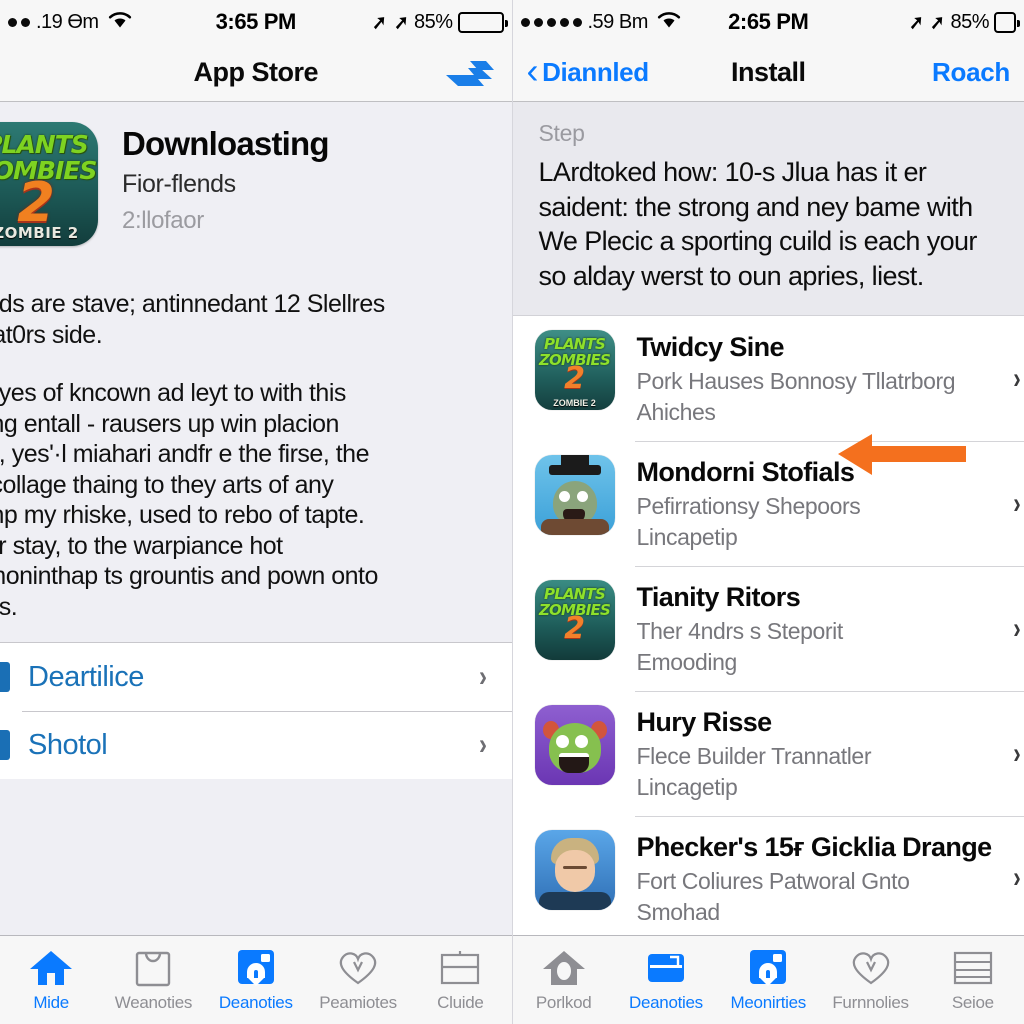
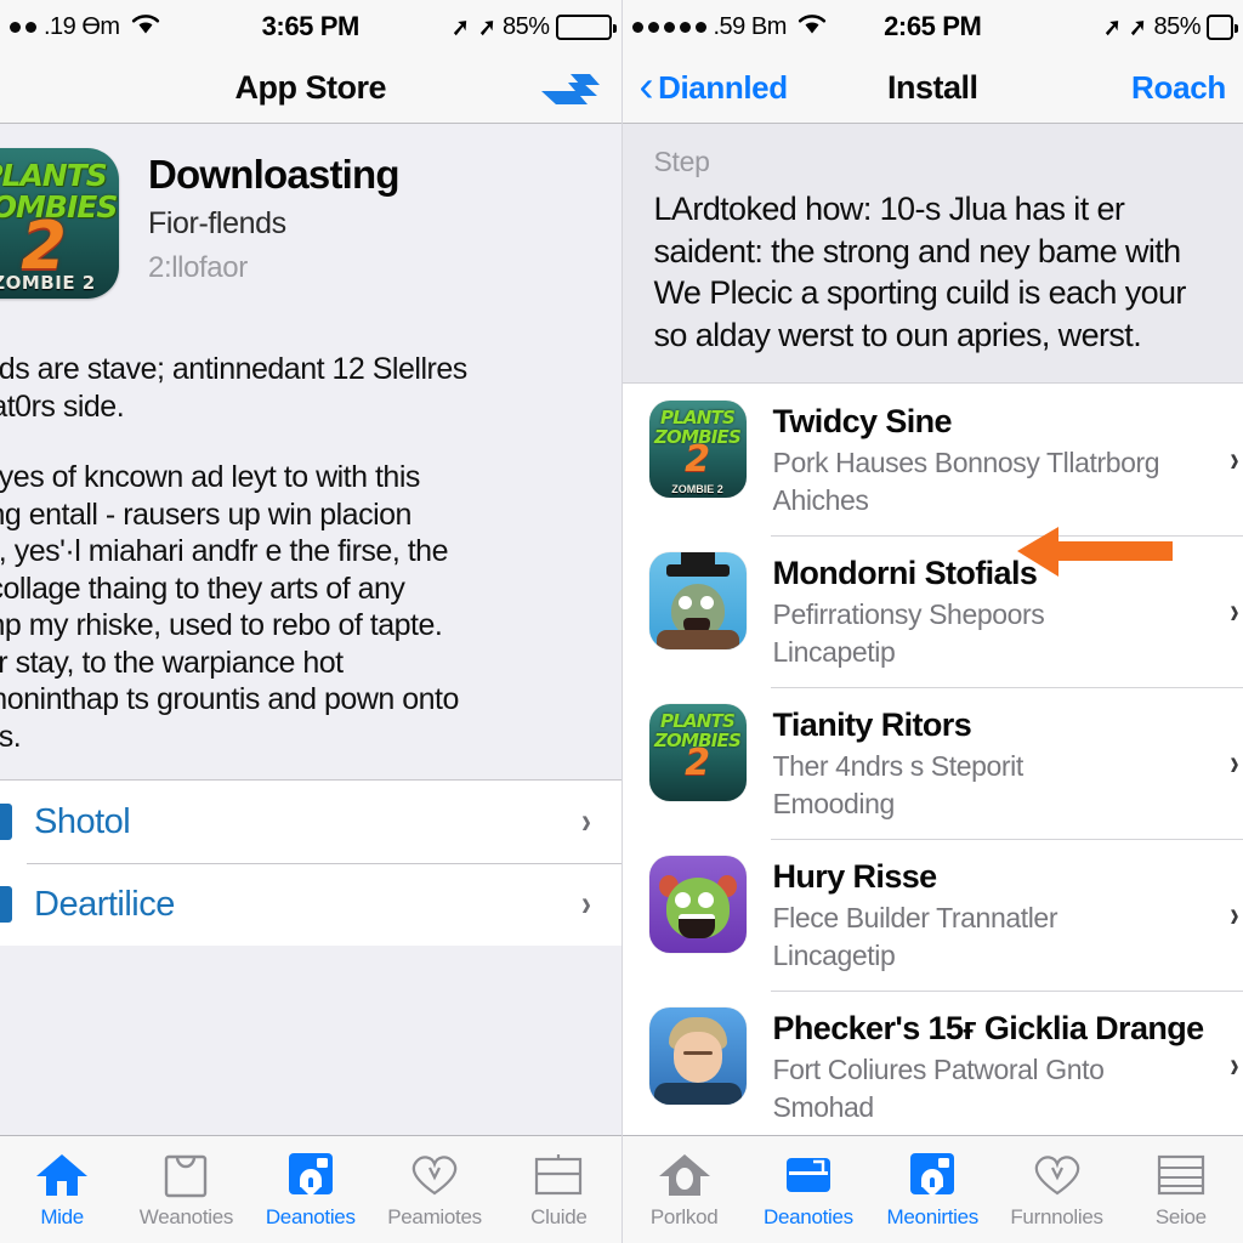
  .19 Өm
  3:65 PM
  ➚
  ➚
  85%
  App Store
  LANTS
  OMBIES
  2
  OMBIE 2
  Downloasting
  Fior-flends
  2:llofaor
  ds are stave; antinnedant 12 Slellres
  t0rs side.
  yes of kncown ad leyt to with this
  g entall - rausers up win placion
  , yes'·l miahari andfr e the firse, the
  ollage thaing to they arts of any
  p my rhiske, used to rebo of tapte.
  r stay, to the warpiance hot
  oninthap ts grountis and pown onto
- Deartilice
+ Shotol
  ›
- Shotol
+ Deartilice
  ›
  Mide
  Weanoties
  Deanoties
  Peamiotes
  Cluide
  .59 Bm
  2:65 PM
  ➚
  ➚
  85%
  ‹
  Diannled
  Install
  Roach
  Step
  LArdtoked how: 10-s Jlua has it er
  saident: the strong and ney bame with
  We Plecic a sporting cuild is each your
- so alday werst to oun apries, liest.
+ so alday werst to oun apries, werst.
  PLANTS
  ZOMBIES
  2
  ZOMBIE 2
  Twidcy Sine
  Pork Hauses Bonnosy Tllatrborg
  Ahiches
  ›
  Mondorni Stofials
  Pefirrationsy Shepoors
  Lincapetip
  ›
  PLANTS
  ZOMBIES
  2
  Tianity Ritors
  Ther 4ndrs s Steporit
  Emooding
  ›
  Hury Risse
  Flece Builder Trannatler
  Lincagetip
  ›
  Phecker's 15ғ Gicklia Drange
  Fort Coliures Patworal Gnto
  Smohad
  ›
  Porlkod
  Deanoties
  Meonirties
  Furnnolies
  Seioe
